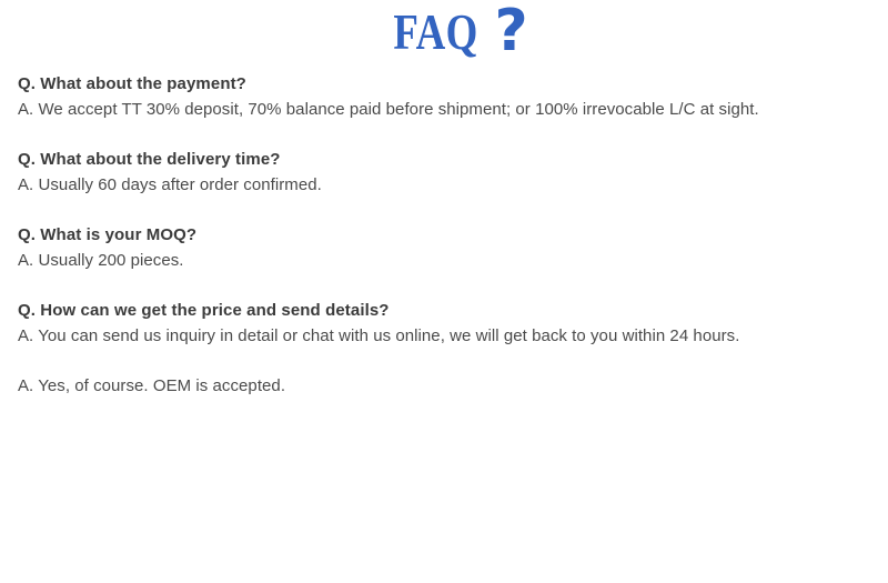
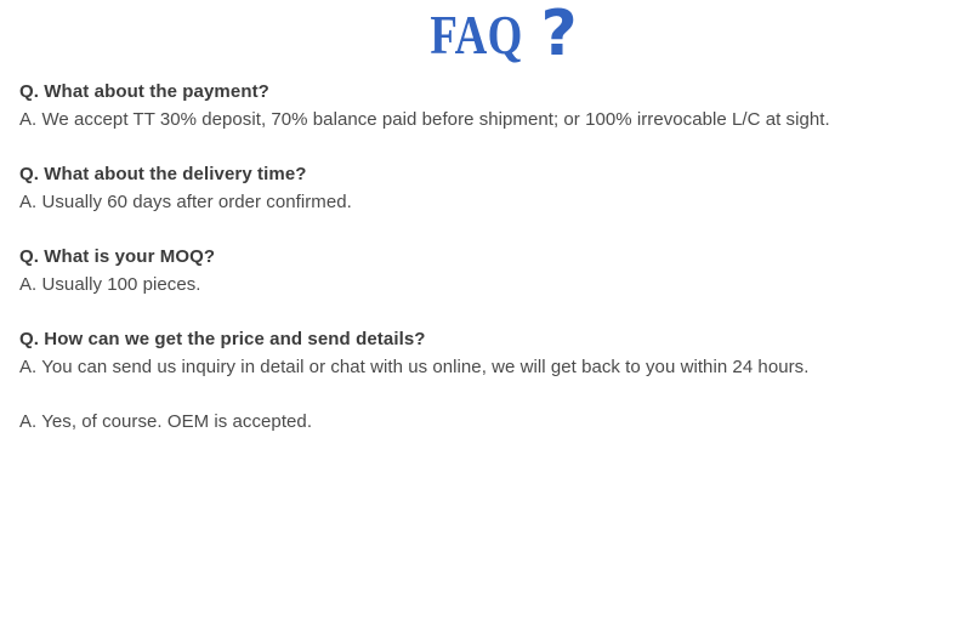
  FAQ ?
  Q. What about the payment?
  A. We accept TT 30% deposit, 70% balance paid before shipment; or 100% irrevocable L/C at sight.
  Q. What about the delivery time?
  A. Usually 60 days after order confirmed.
  Q. What is your MOQ?
- A. Usually 200 pieces.
+ A. Usually 100 pieces.
  Q. How can we get the price and send details?
  A. You can send us inquiry in detail or chat with us online, we will get back to you within 24 hours.
  A. Yes, of course. OEM is accepted.
